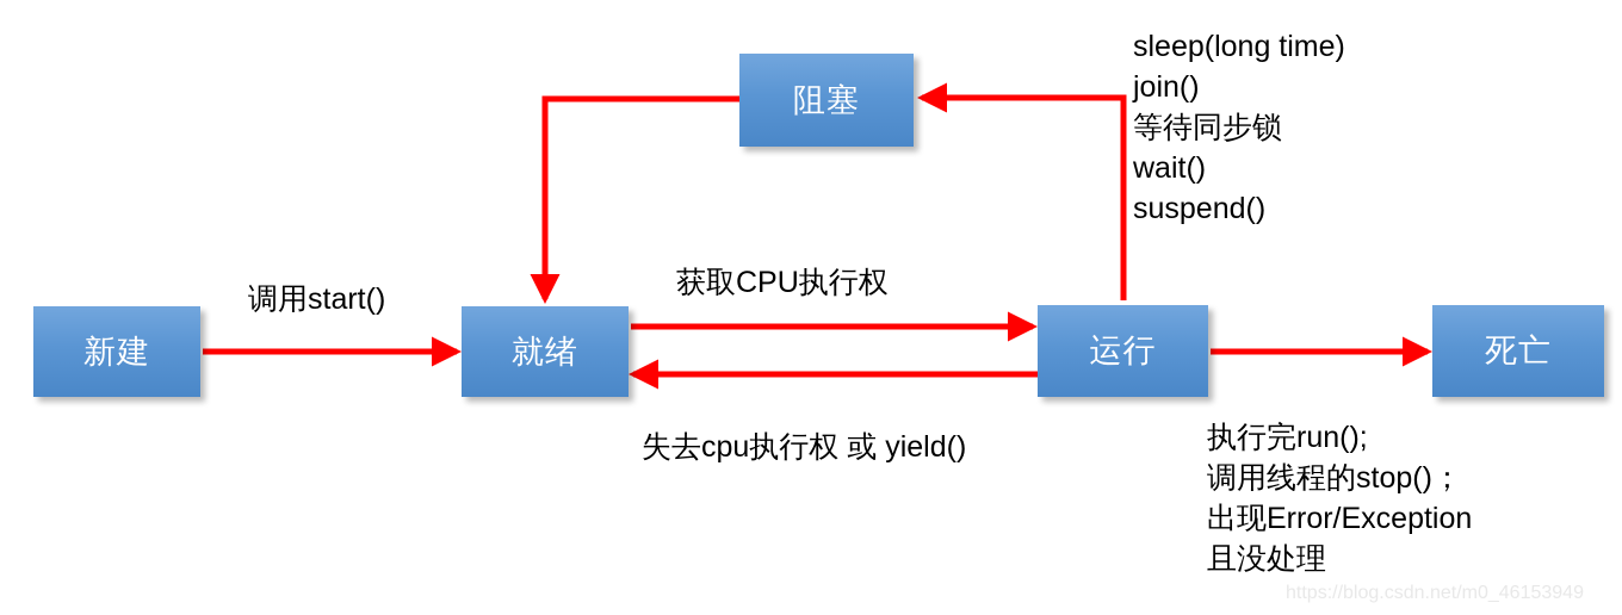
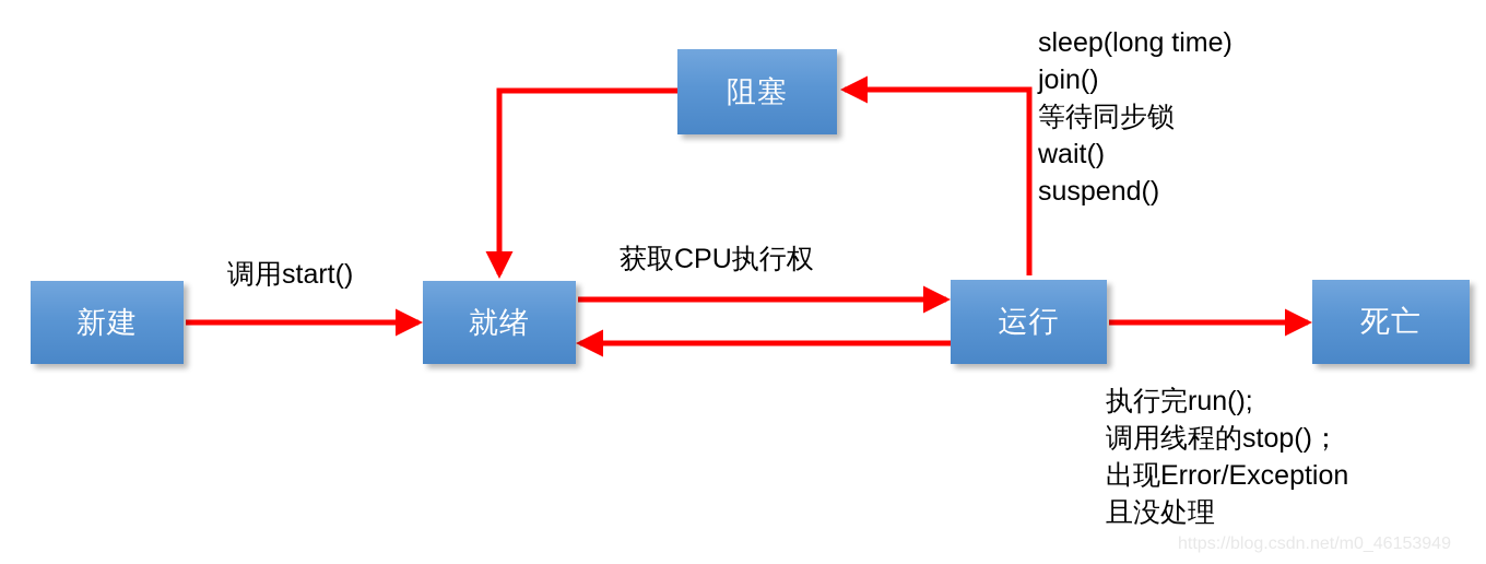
  新建
  就绪
  阻塞
  运行
  死亡
  sleep(long time)
  join()
  等待同步锁
  wait()
  suspend()
  调用start()
  获取CPU执行权
- 失去cpu执行权 或 yield()
  执行完run();
  调用线程的stop()；
  出现Error/Exception
  且没处理
